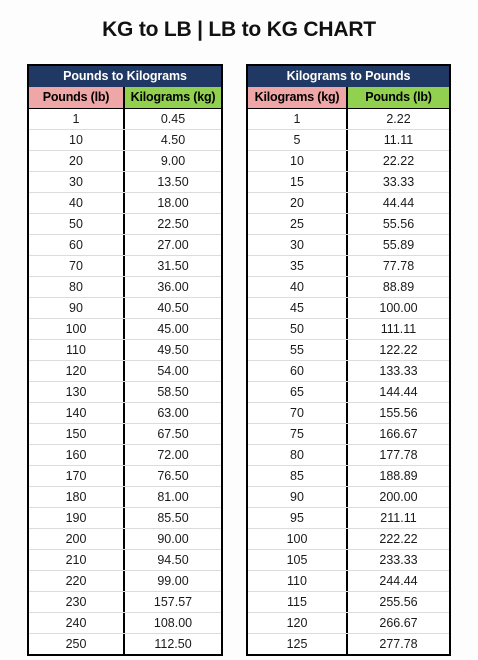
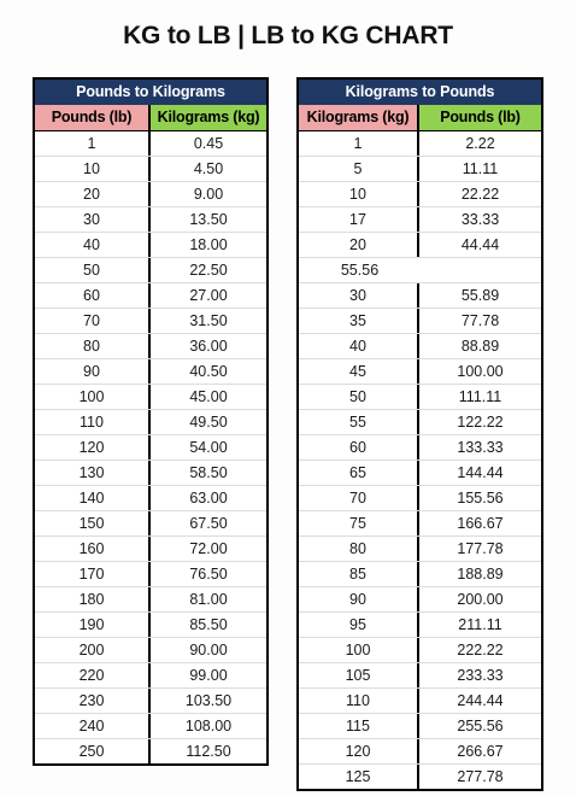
  KG to LB | LB to KG CHART
  Pounds to Kilograms
  Pounds (lb)
  Kilograms (kg)
  1
  0.45
  10
  4.50
  20
  9.00
  30
  13.50
  40
  18.00
  50
  22.50
  60
  27.00
  70
  31.50
  80
  36.00
  90
  40.50
  100
  45.00
  110
  49.50
  120
  54.00
  130
  58.50
  140
  63.00
  150
  67.50
  160
  72.00
  170
  76.50
  180
  81.00
  190
  85.50
  200
  90.00
- 210
- 94.50
  220
  99.00
  230
- 157.57
+ 103.50
  240
  108.00
  250
  112.50
  Kilograms to Pounds
  Kilograms (kg)
  Pounds (lb)
  1
  2.22
  5
  11.11
  10
  22.22
- 15
+ 17
  33.33
  20
  44.44
- 25
  55.56
  30
  55.89
  35
  77.78
  40
  88.89
  45
  100.00
  50
  111.11
  55
  122.22
  60
  133.33
  65
  144.44
  70
  155.56
  75
  166.67
  80
  177.78
  85
  188.89
  90
  200.00
  95
  211.11
  100
  222.22
  105
  233.33
  110
  244.44
  115
  255.56
  120
  266.67
  125
  277.78
